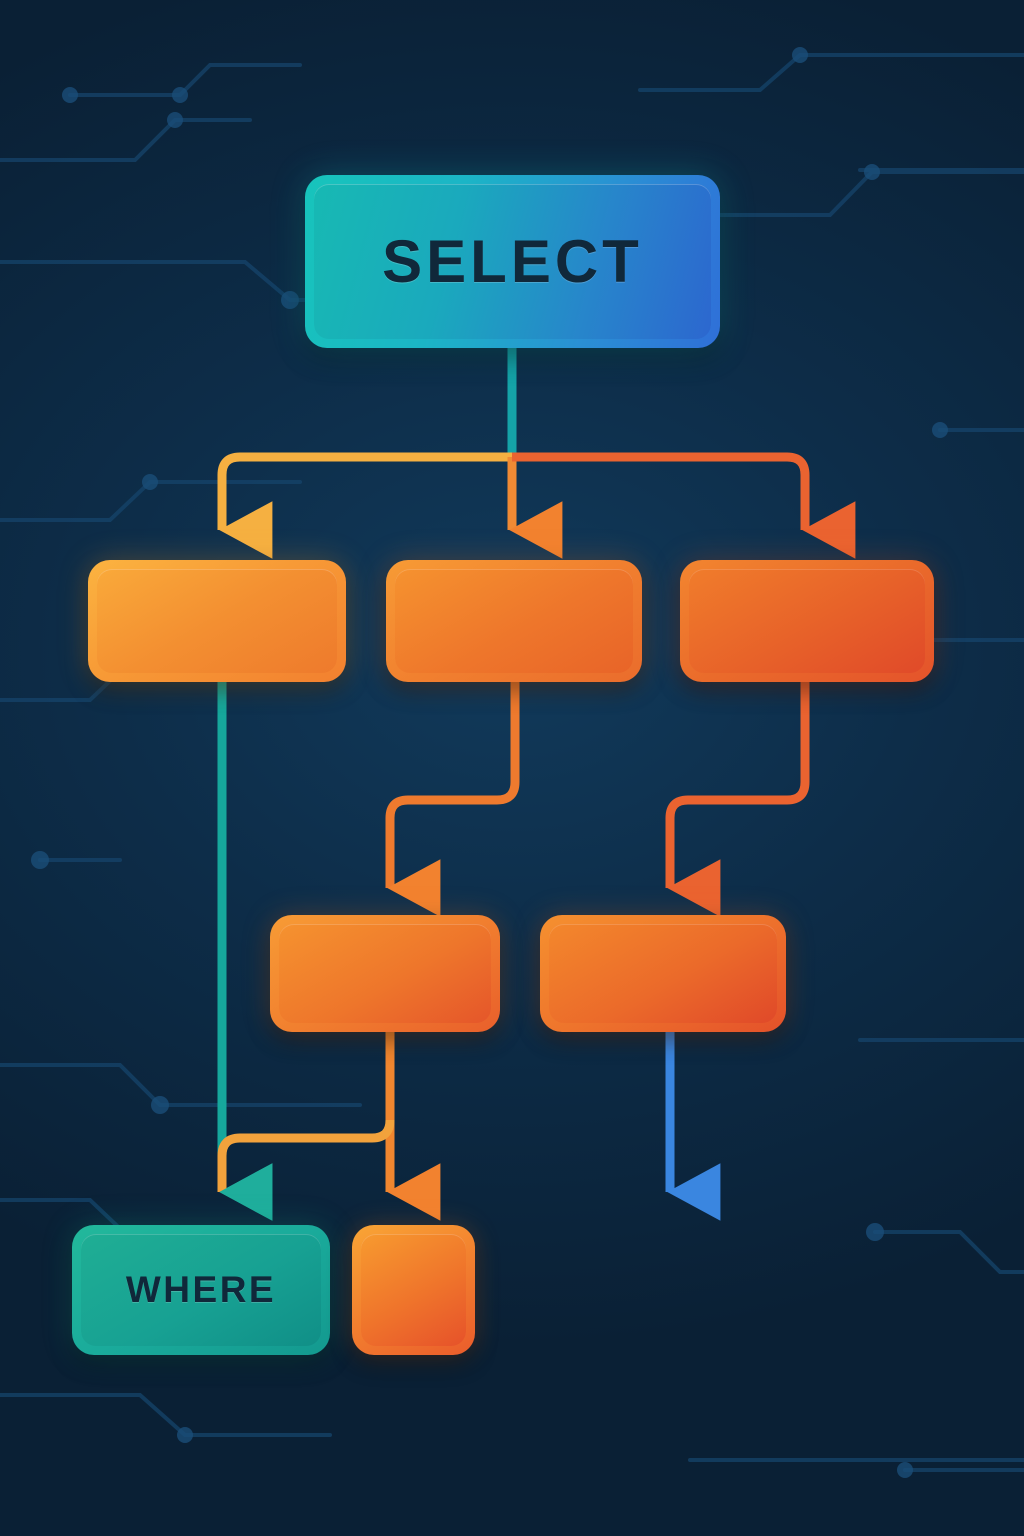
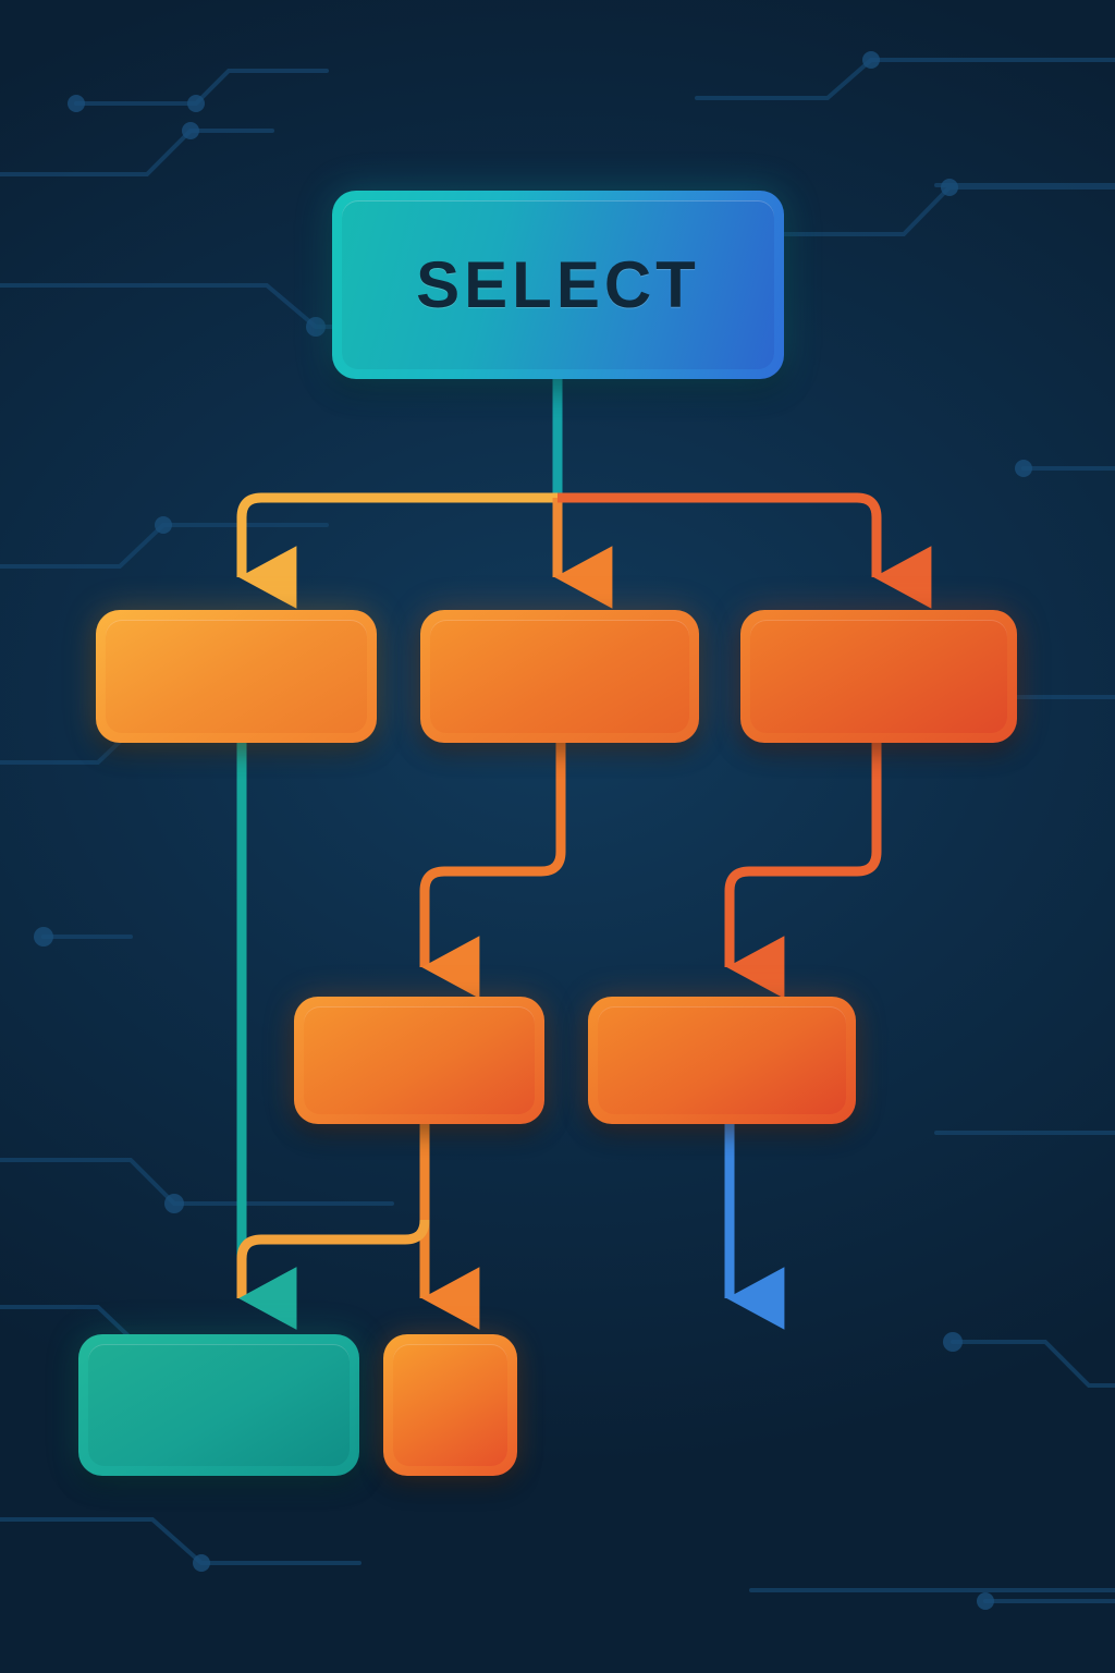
  SELECT
- WHERE
